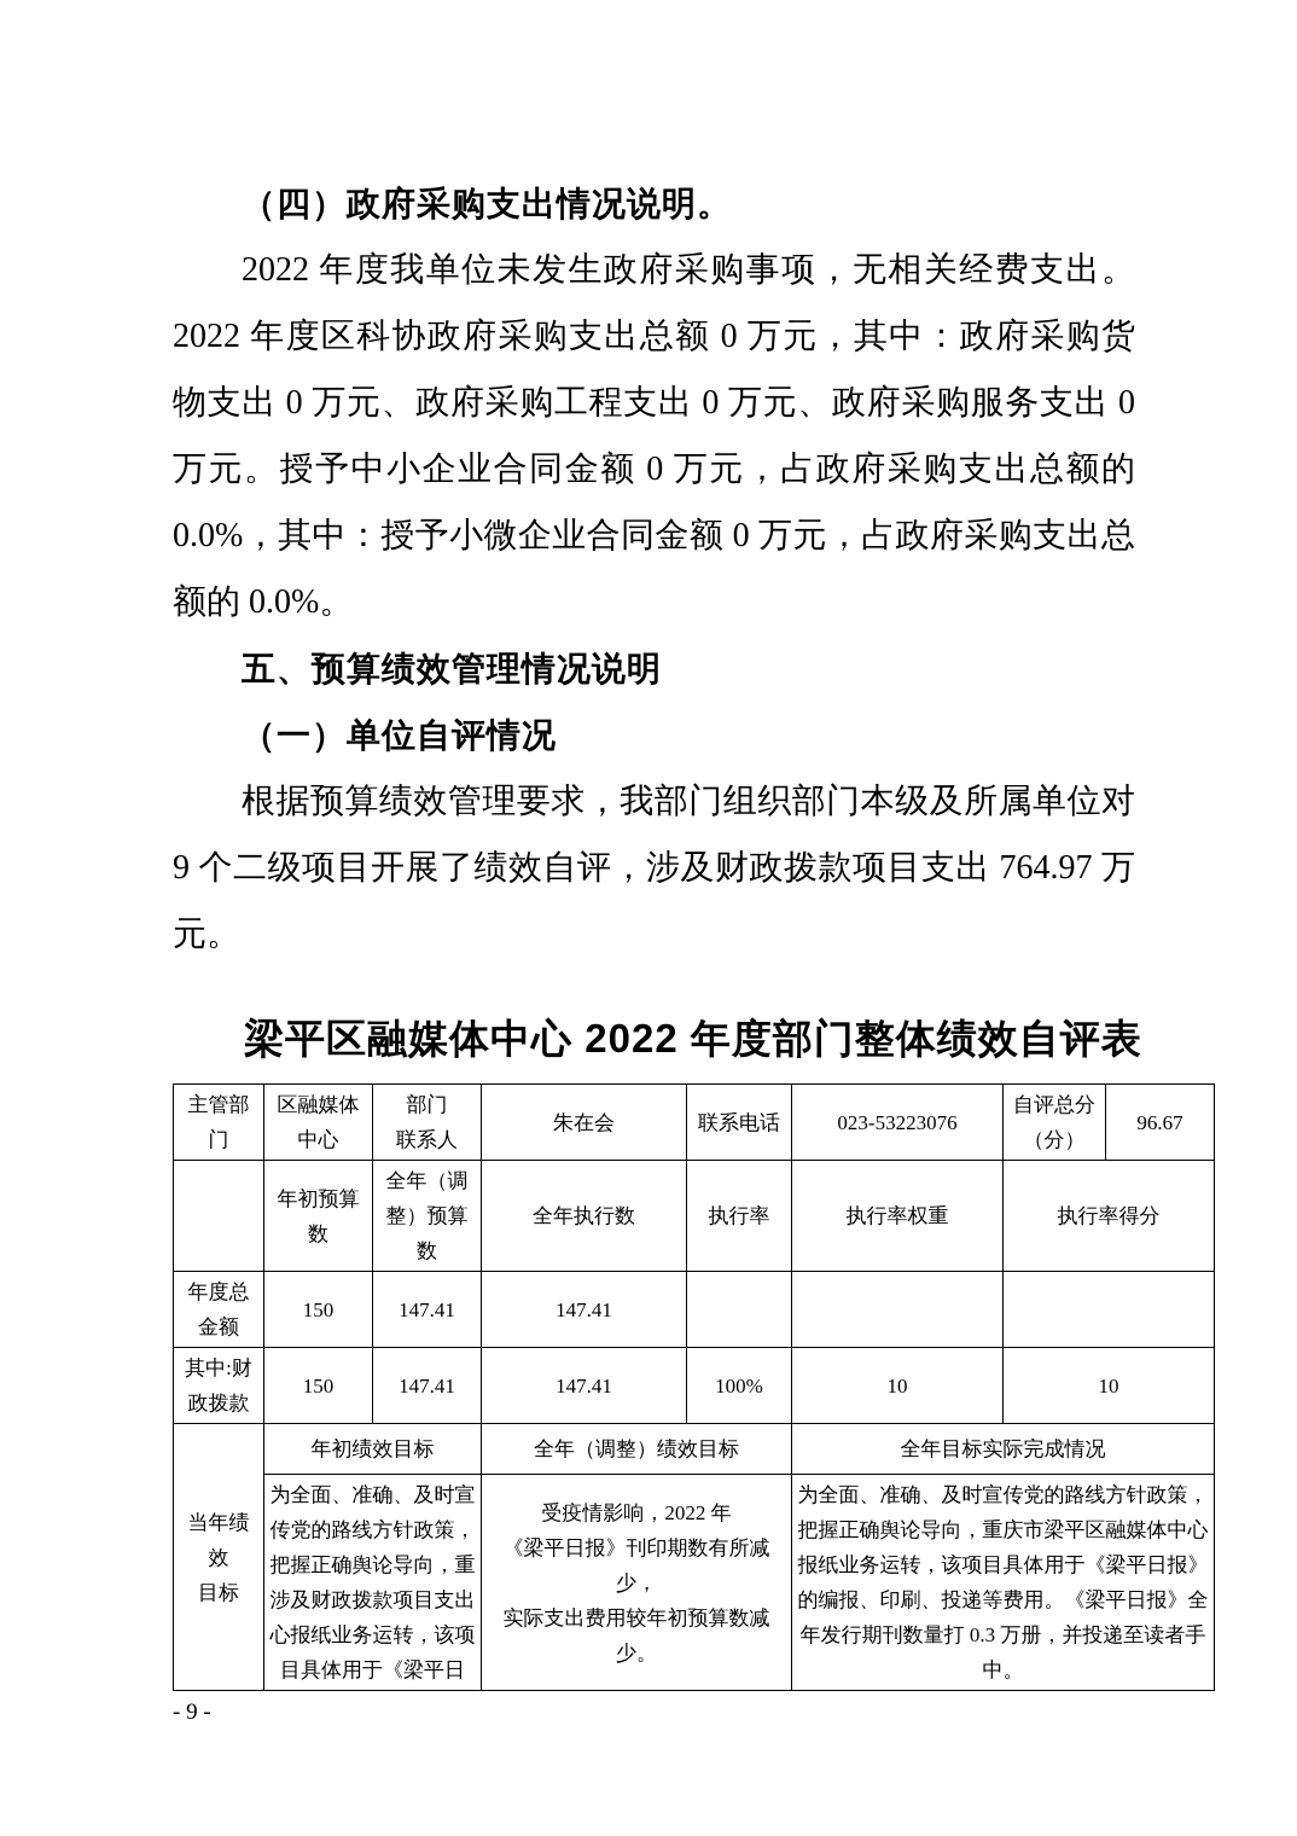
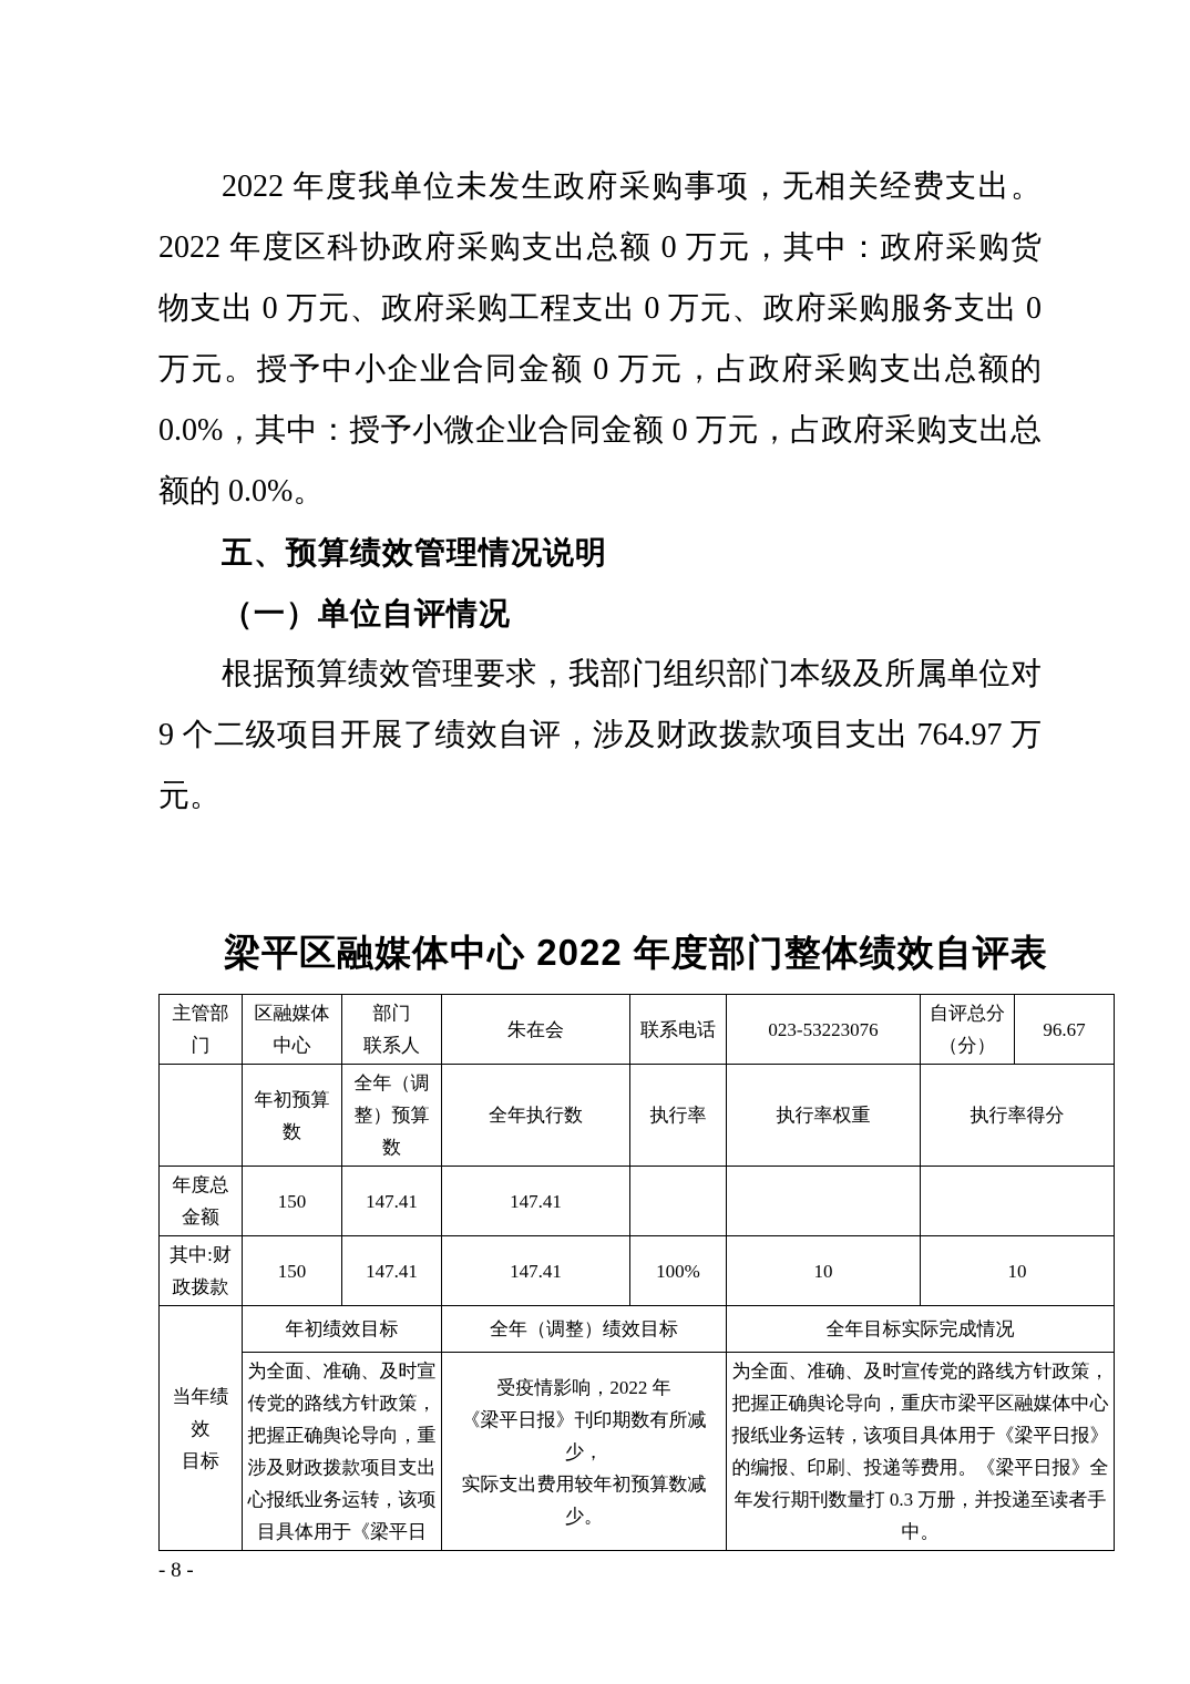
- （四）政府采购支出情况说明。
  2022 年度我单位未发生政府采购事项，无相关经费支出。
  2022 年度区科协政府采购支出总额 0 万元，其中：政府采购货
  物支出 0 万元、政府采购工程支出 0 万元、政府采购服务支出 0
  万元。授予中小企业合同金额 0 万元，占政府采购支出总额的
  0.0%，其中：授予小微企业合同金额 0 万元，占政府采购支出总
  额的 0.0%。
  五、预算绩效管理情况说明
  （一）单位自评情况
  根据预算绩效管理要求，我部门组织部门本级及所属单位对
  9 个二级项目开展了绩效自评，涉及财政拨款项目支出 764.97 万
  元。
  梁平区融媒体中心 2022 年度部门整体绩效自评表
  主管部 门	区融媒体 中心	部门 联系人	朱在会	联系电话	023-53223076	自评总分 （分）	96.67
  	年初预算 数	全年（调 整）预算 数	全年执行数	执行率	执行率权重	执行率得分
  年度总 金额	150	147.41	147.41
  其中:财 政拨款	150	147.41	147.41	100%	10	10
  当年绩 效 目标	年初绩效目标	全年（调整）绩效目标	全年目标实际完成情况
  为全面、准确、及时宣 传党的路线方针政策， 把握正确舆论导向，重 涉及财政拨款项目支出 心报纸业务运转，该项 目具体用于《梁平日	受疫情影响，2022 年 《梁平日报》刊印期数有所减少， 实际支出费用较年初预算数减少。	为全面、准确、及时宣传党的路线方针政策， 把握正确舆论导向，重庆市梁平区融媒体中心 报纸业务运转，该项目具体用于《梁平日报》 的编报、印刷、投递等费用。《梁平日报》全 年发行期刊数量打 0.3 万册，并投递至读者手 中。
- - 9 -
+ - 8 -
